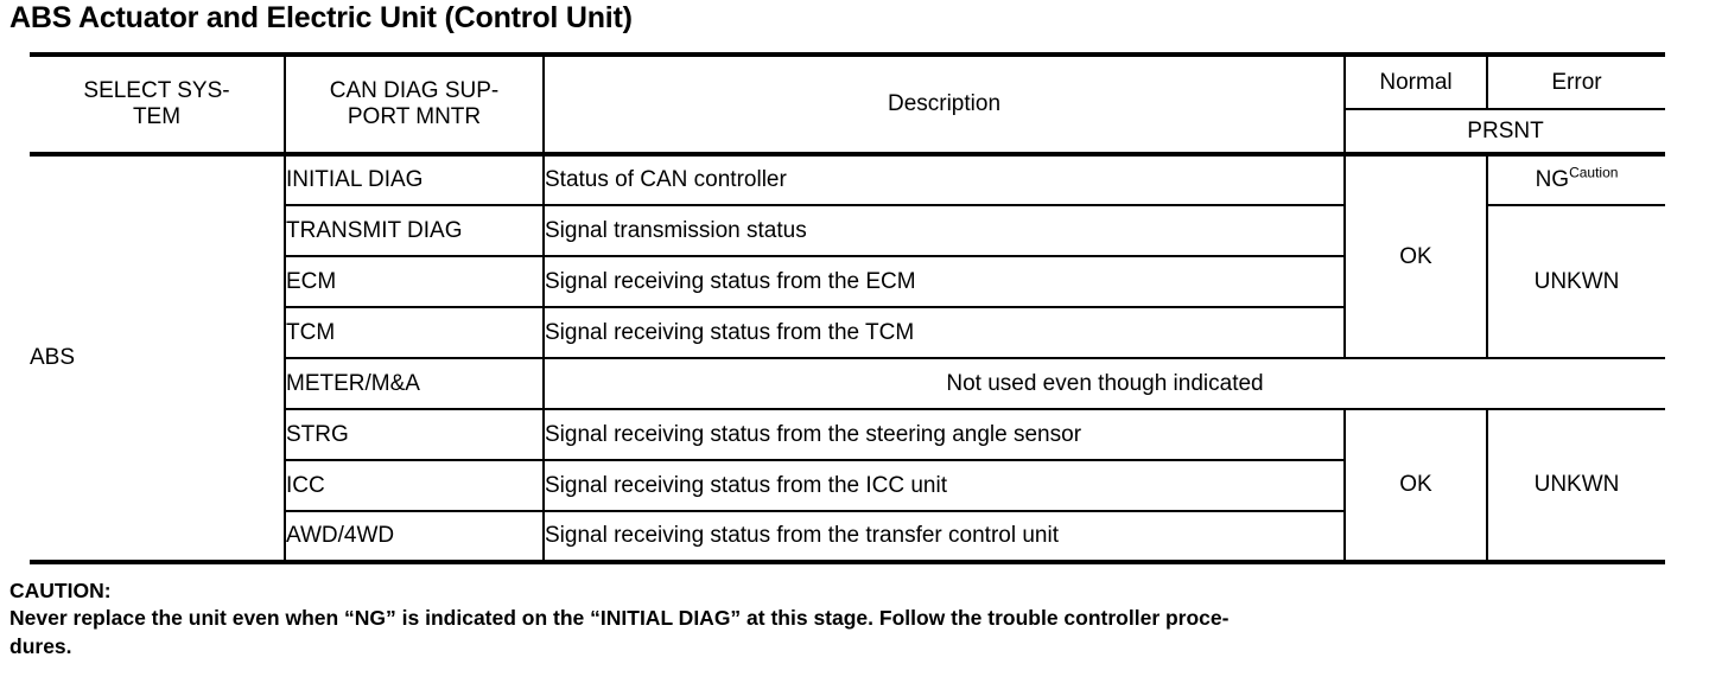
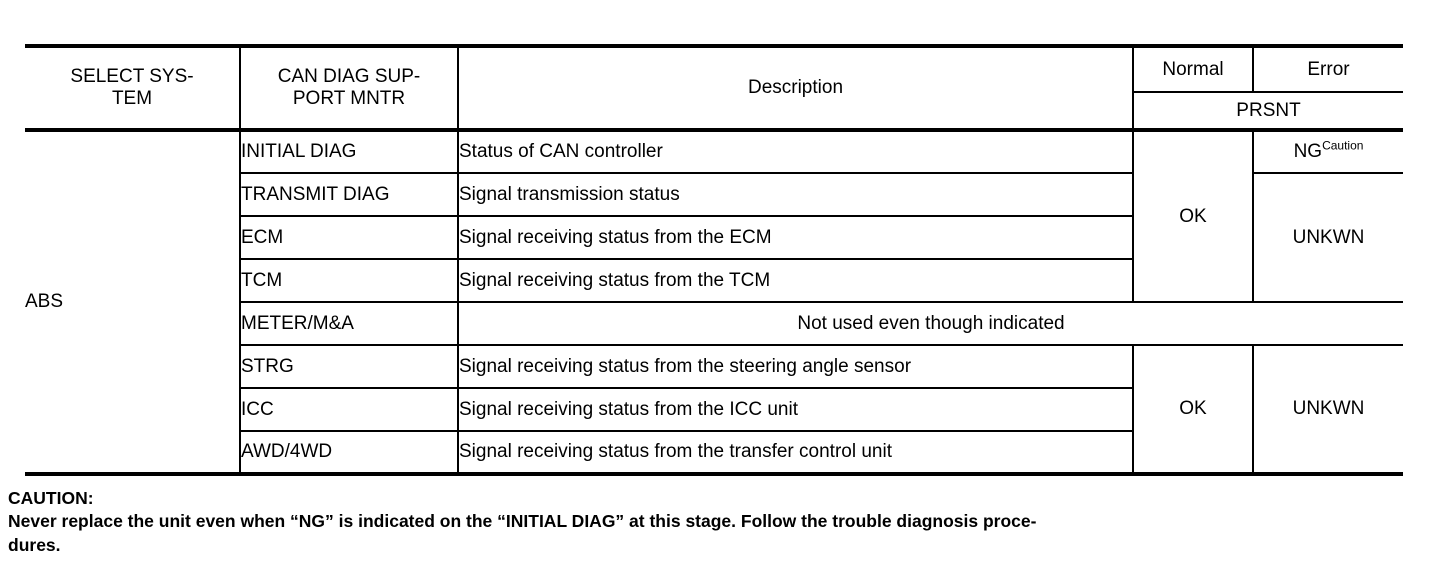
- ABS Actuator and Electric Unit (Control Unit)
  SELECT SYS- TEM	CAN DIAG SUP- PORT MNTR	Description	Normal	Error
  PRSNT
  ABS	INITIAL DIAG	Status of CAN controller	OK	NGCaution
  TRANSMIT DIAG	Signal transmission status	UNKWN
  ECM	Signal receiving status from the ECM
  TCM	Signal receiving status from the TCM
  METER/M&A	Not used even though indicated
  STRG	Signal receiving status from the steering angle sensor	OK	UNKWN
  ICC	Signal receiving status from the ICC unit
  AWD/4WD	Signal receiving status from the transfer control unit
  CAUTION:
- Never replace the unit even when “NG” is indicated on the “INITIAL DIAG” at this stage. Follow the trouble controller proce-
+ Never replace the unit even when “NG” is indicated on the “INITIAL DIAG” at this stage. Follow the trouble diagnosis proce-
  dures.
